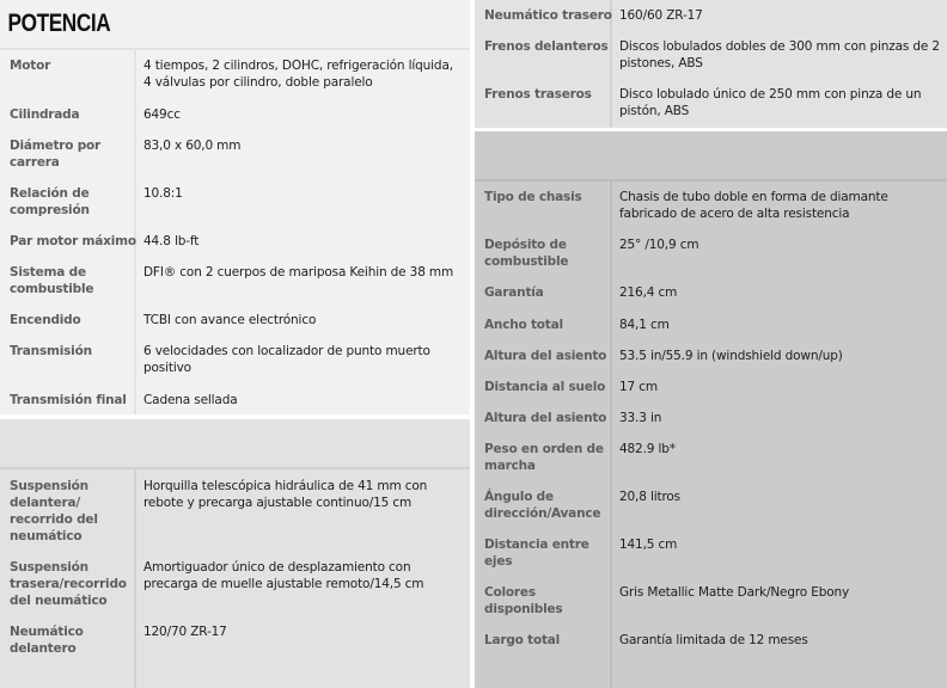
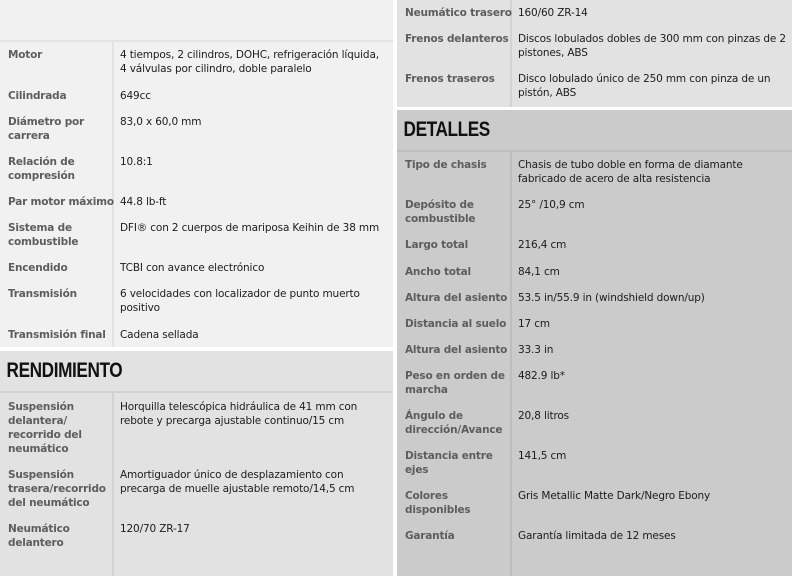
- POTENCIA
  Motor
  4 tiempos, 2 cilindros, DOHC, refrigeración líquida, 4 válvulas por cilindro, doble paralelo
  Cilindrada
  649cc
  Diámetro por carrera
  83,0 x 60,0 mm
  Relación de compresión
  10.8:1
  Par motor máximo
  44.8 lb-ft
  Sistema de combustible
  DFI® con 2 cuerpos de mariposa Keihin de 38 mm
  Encendido
  TCBI con avance electrónico
  Transmisión
  6 velocidades con localizador de punto muerto positivo
  Transmisión final
  Cadena sellada
+ RENDIMIENTO
  Suspensión delantera/ recorrido del neumático
  Horquilla telescópica hidráulica de 41 mm con rebote y precarga ajustable continuo/15 cm
  Suspensión trasera/recorrido del neumático
  Amortiguador único de desplazamiento con precarga de muelle ajustable remoto/14,5 cm
  Neumático delantero
  120/70 ZR-17
  Neumático trasero
- 160/60 ZR-17
+ 160/60 ZR-14
  Frenos delanteros
  Discos lobulados dobles de 300 mm con pinzas de 2 pistones, ABS
  Frenos traseros
  Disco lobulado único de 250 mm con pinza de un pistón, ABS
+ DETALLES
  Tipo de chasis
  Chasis de tubo doble en forma de diamante fabricado de acero de alta resistencia
  Depósito de combustible
  25° /10,9 cm
- Garantía
+ Largo total
  216,4 cm
  Ancho total
  84,1 cm
  Altura del asiento
  53.5 in/55.9 in (windshield down/up)
  Distancia al suelo
  17 cm
  Altura del asiento
  33.3 in
  Peso en orden de marcha
  482.9 lb*
  Ángulo de dirección/Avance
  20,8 litros
  Distancia entre ejes
  141,5 cm
  Colores disponibles
  Gris Metallic Matte Dark/Negro Ebony
- Largo total
+ Garantía
  Garantía limitada de 12 meses
